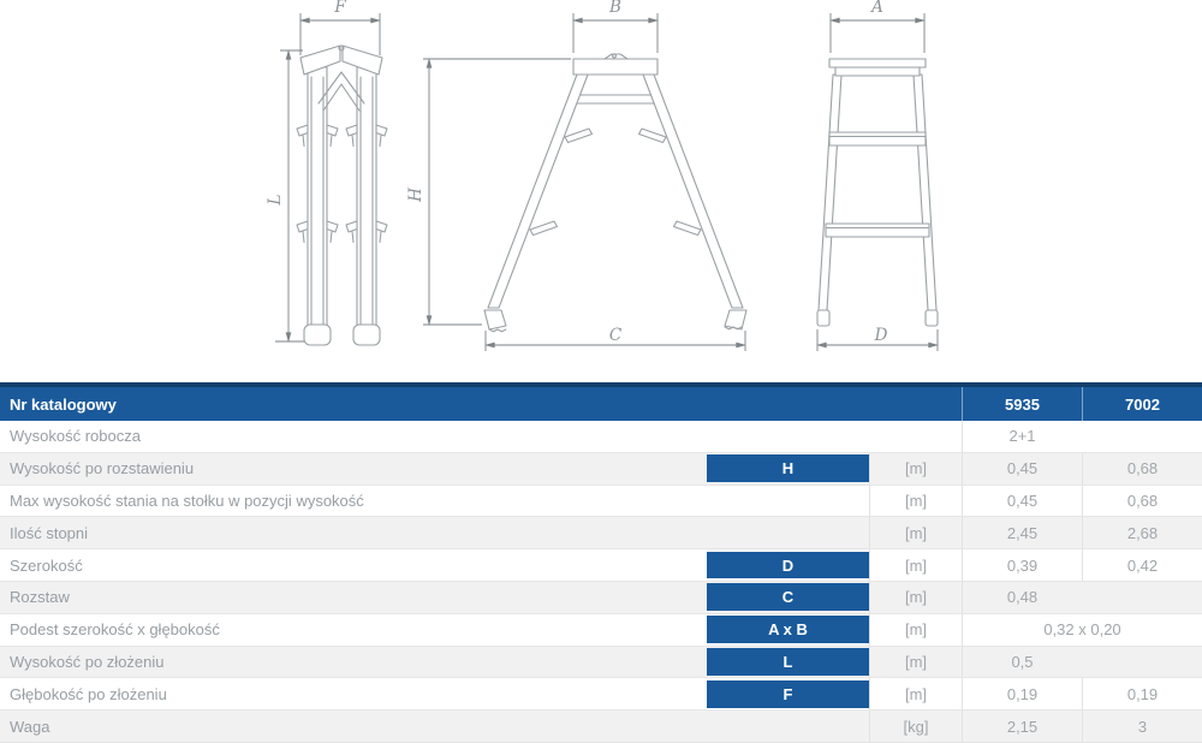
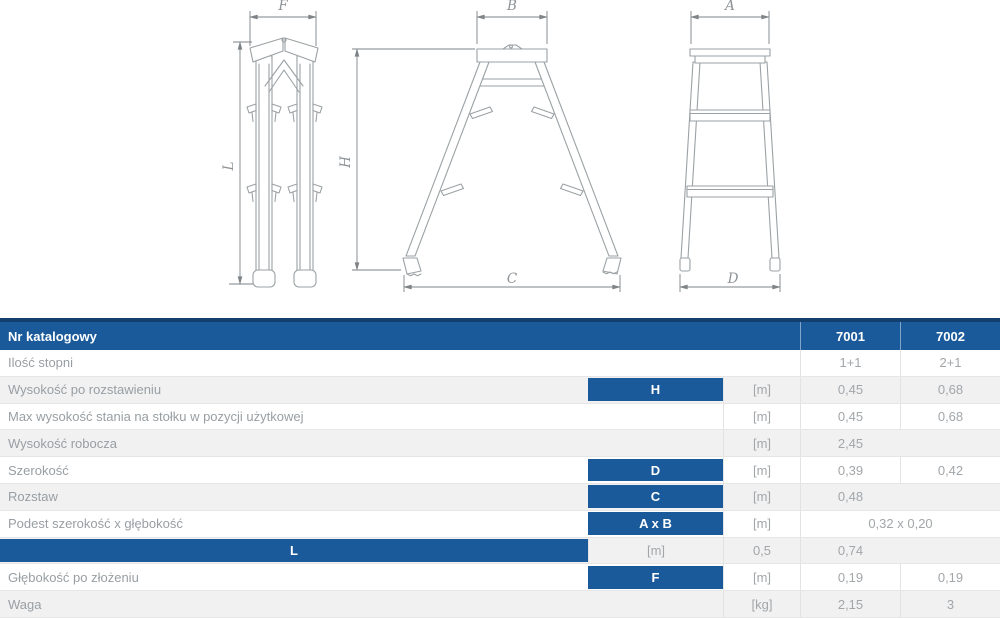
  F
  B
  C
  A
  D
  Nr katalogowy
- 5935
+ 7001
  7002
- Wysokość robocza
+ Ilość stopni
+ 1+1
  2+1
  Wysokość po rozstawieniu
  H
  [m]
  0,45
  0,68
- Max wysokość stania na stołku w pozycji wysokość
+ Max wysokość stania na stołku w pozycji użytkowej
  [m]
  0,45
  0,68
- Ilość stopni
+ Wysokość robocza
  [m]
  2,45
- 2,68
  Szerokość
  D
  [m]
  0,39
  0,42
  Rozstaw
  C
  [m]
  0,48
  Podest szerokość x głębokość
  A x B
  [m]
  0,32 x 0,20
- Wysokość po złożeniu
  L
  [m]
  0,5
+ 0,74
  Głębokość po złożeniu
  F
  [m]
  0,19
  0,19
  Waga
  [kg]
  2,15
  3
